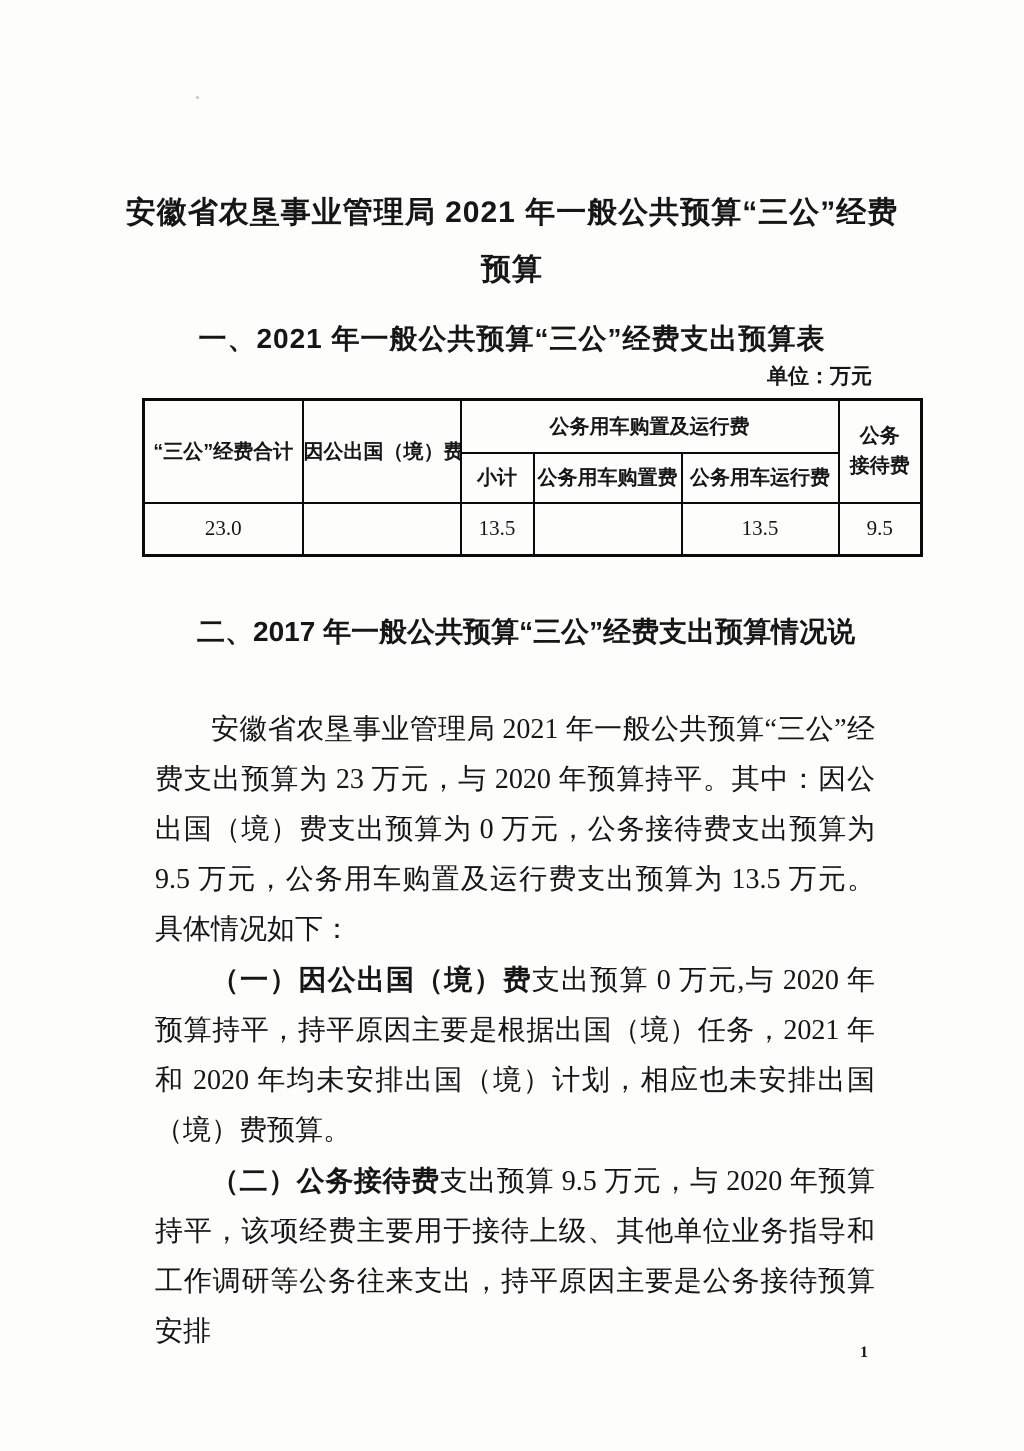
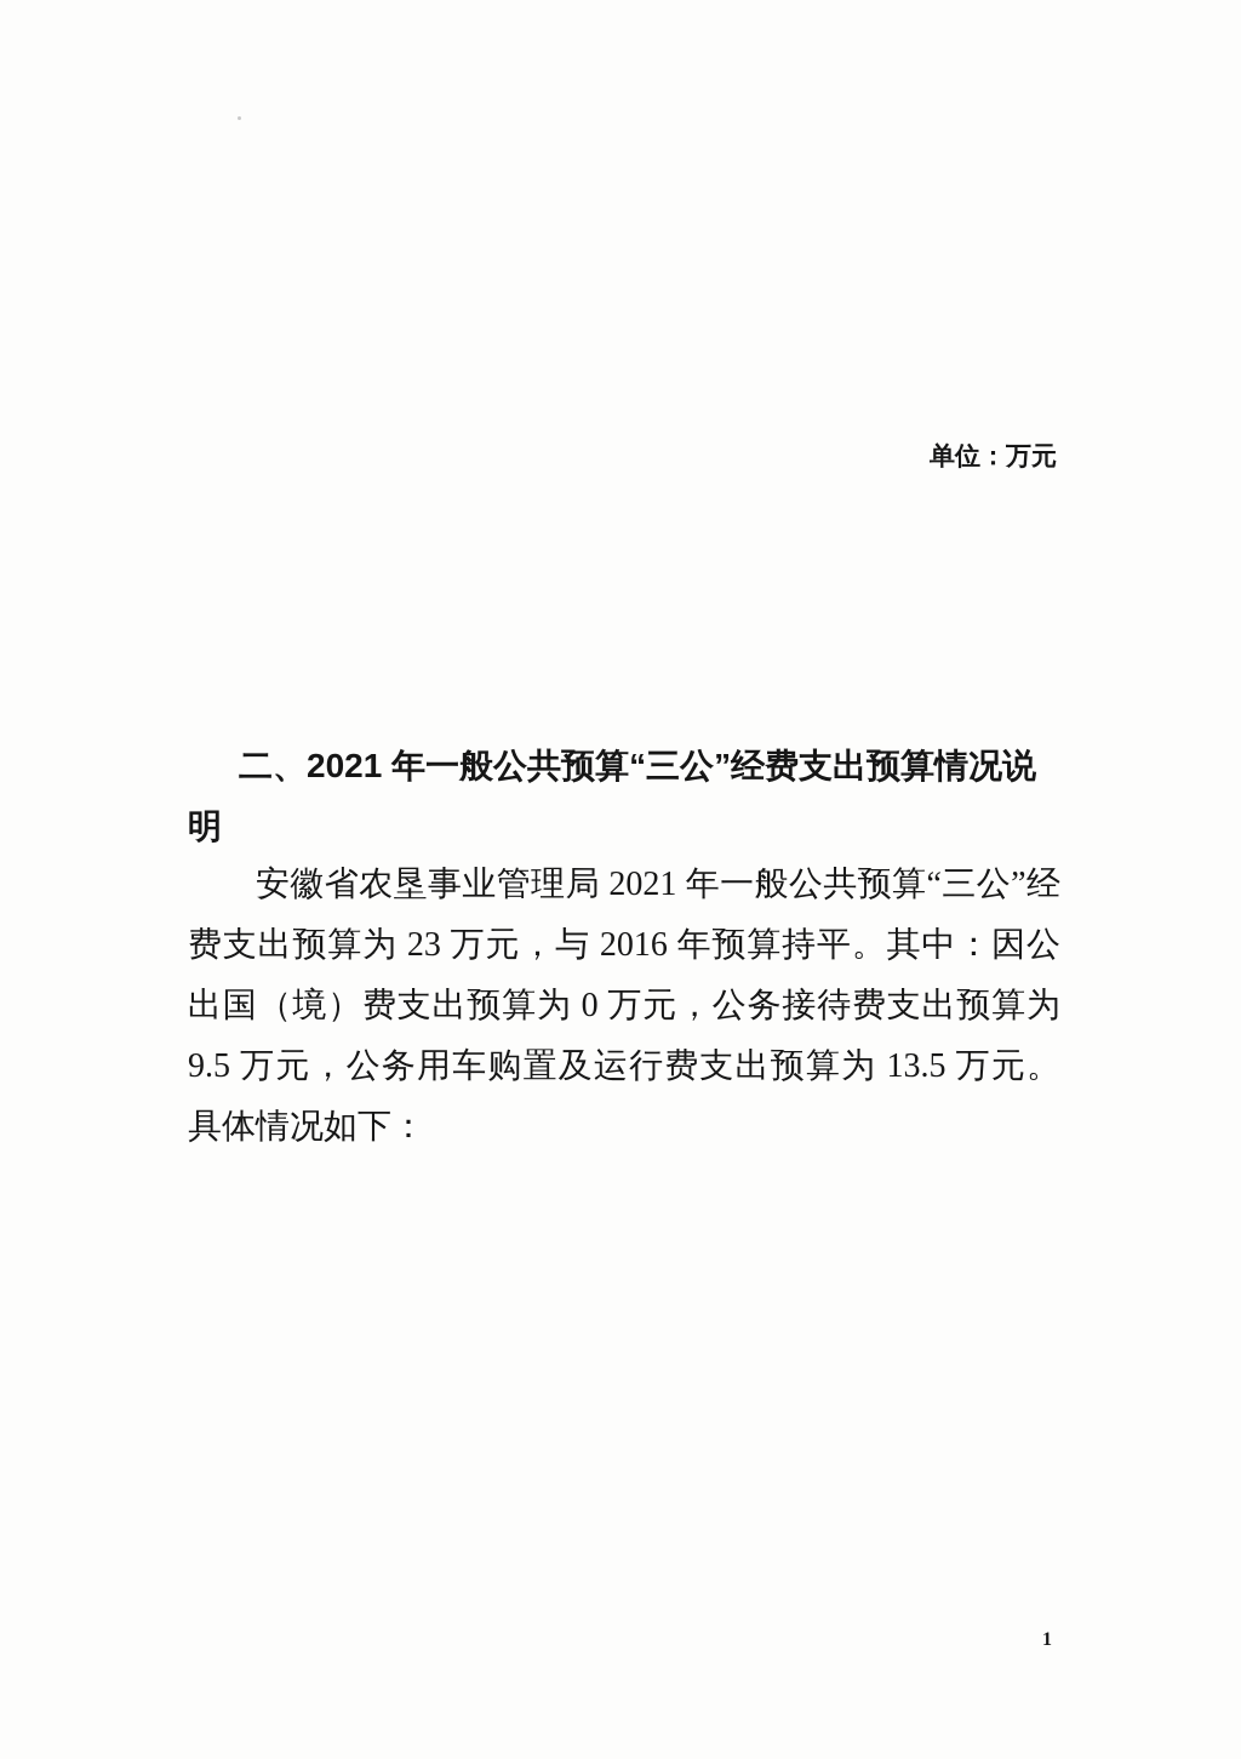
- 安徽省农垦事业管理局 2021 年一般公共预算“三公”经费
- 预算
- 一、2021 年一般公共预算“三公”经费支出预算表
  单位：万元
- “三公”经费合计	因公出国（境）费	公务用车购置及运行费	公务 接待费
- 小计	公务用车购置费	公务用车运行费
- 23.0		13.5		13.5	9.5
- 二、2017 年一般公共预算“三公”经费支出预算情况说
+ 二、2021 年一般公共预算“三公”经费支出预算情况说
+ 明
- 安徽省农垦事业管理局 2021 年一般公共预算“三公”经费支出预算为 23 万元，与 2020 年预算持平。其中：因公出国（境）费支出预算为 0 万元，公务接待费支出预算为 9.5 万元，公务用车购置及运行费支出预算为 13.5 万元。具体情况如下：
+ 安徽省农垦事业管理局 2021 年一般公共预算“三公”经费支出预算为 23 万元，与 2016 年预算持平。其中：因公出国（境）费支出预算为 0 万元，公务接待费支出预算为 9.5 万元，公务用车购置及运行费支出预算为 13.5 万元。具体情况如下：
- （一）因公出国（境）费支出预算 0 万元,与 2020 年预算持平，持平原因主要是根据出国（境）任务，2021 年和 2020 年均未安排出国（境）计划，相应也未安排出国（境）费预算。
- （二）公务接待费支出预算 9.5 万元，与 2020 年预算持平，该项经费主要用于接待上级、其他单位业务指导和工作调研等公务往来支出，持平原因主要是公务接待预算安排
  1
